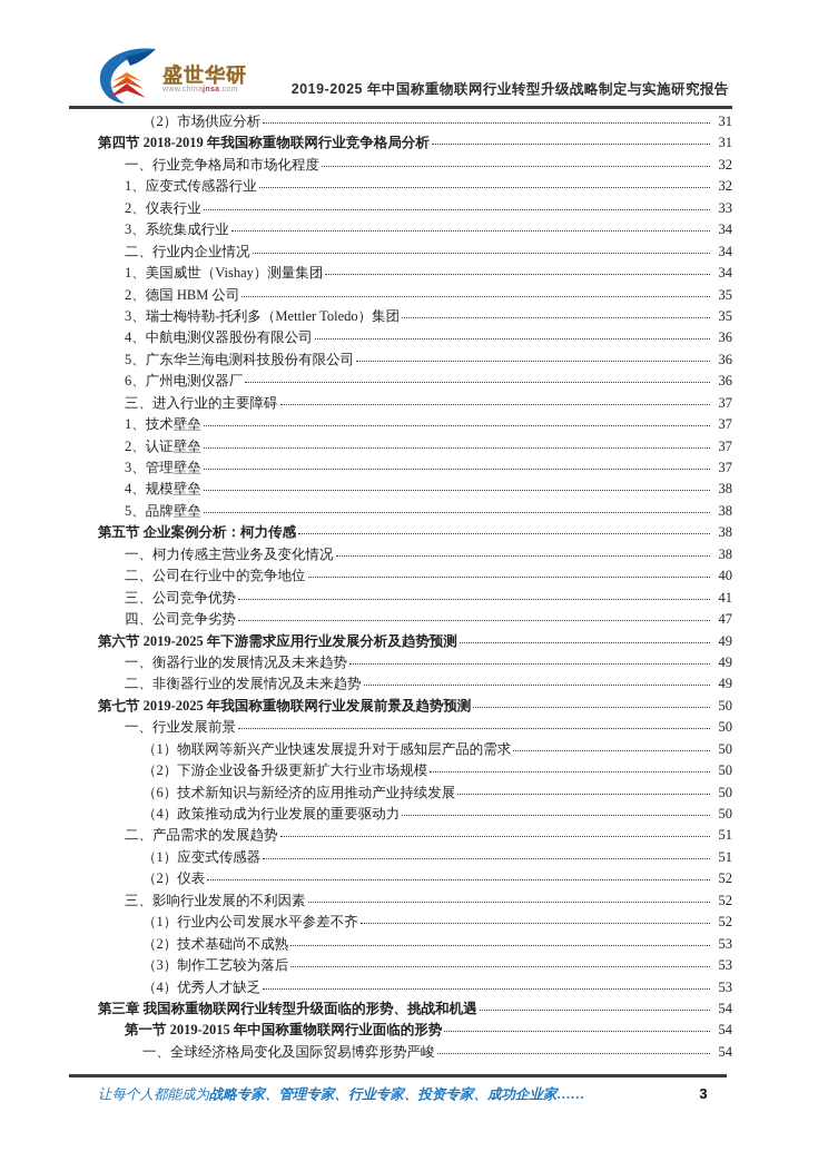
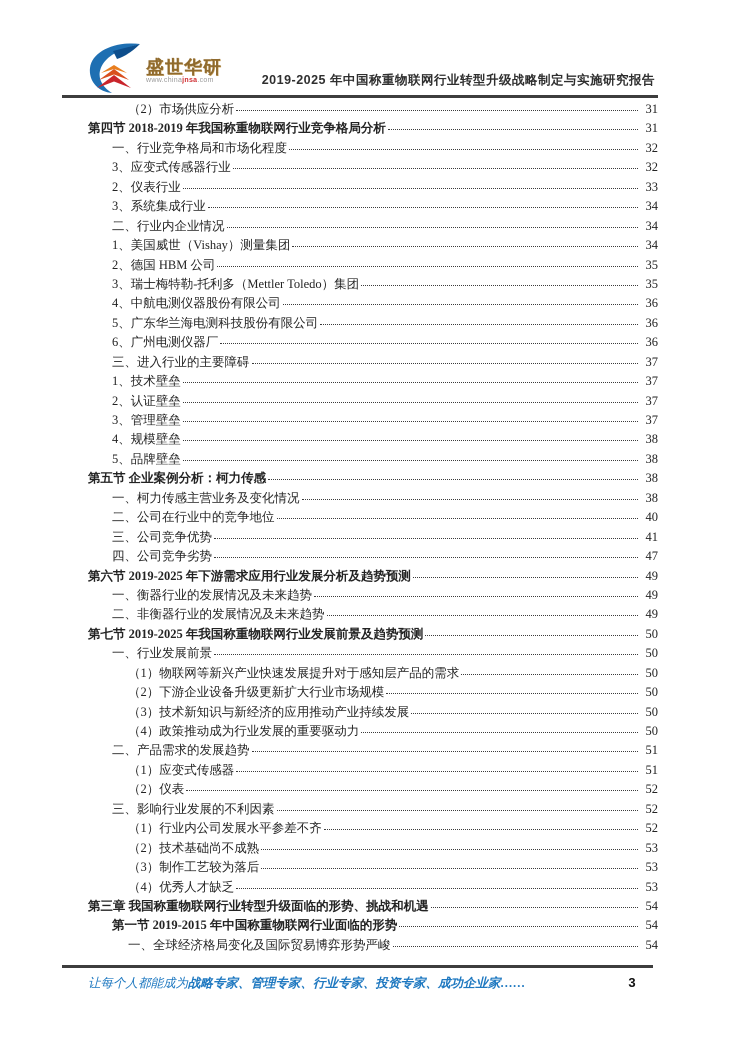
  盛世华研
  2019-2025 年中国称重物联网行业转型升级战略制定与实施研究报告
  （2）市场供应分析
  31
  第四节 2018-2019 年我国称重物联网行业竞争格局分析
  31
  一、行业竞争格局和市场化程度
  32
- 1、应变式传感器行业
+ 3、应变式传感器行业
  32
  2、仪表行业
  33
  3、系统集成行业
  34
  二、行业内企业情况
  34
  1、美国威世（Vishay）测量集团
  34
  2、德国 HBM 公司
  35
  3、瑞士梅特勒-托利多（Mettler Toledo）集团
  35
  4、中航电测仪器股份有限公司
  36
  5、广东华兰海电测科技股份有限公司
  36
  6、广州电测仪器厂
  36
  三、进入行业的主要障碍
  37
  1、技术壁垒
  37
  2、认证壁垒
  37
  3、管理壁垒
  37
  4、规模壁垒
  38
  5、品牌壁垒
  38
  第五节 企业案例分析：柯力传感
  38
  一、柯力传感主营业务及变化情况
  38
  二、公司在行业中的竞争地位
  40
  三、公司竞争优势
  41
  四、公司竞争劣势
  47
  第六节 2019-2025 年下游需求应用行业发展分析及趋势预测
  49
  一、衡器行业的发展情况及未来趋势
  49
  二、非衡器行业的发展情况及未来趋势
  49
  第七节 2019-2025 年我国称重物联网行业发展前景及趋势预测
  50
  一、行业发展前景
  50
  （1）物联网等新兴产业快速发展提升对于感知层产品的需求
  50
  （2）下游企业设备升级更新扩大行业市场规模
  50
- （6）技术新知识与新经济的应用推动产业持续发展
+ （3）技术新知识与新经济的应用推动产业持续发展
  50
  （4）政策推动成为行业发展的重要驱动力
  50
  二、产品需求的发展趋势
  51
  （1）应变式传感器
  51
  （2）仪表
  52
  三、影响行业发展的不利因素
  52
  （1）行业内公司发展水平参差不齐
  52
  （2）技术基础尚不成熟
  53
  （3）制作工艺较为落后
  53
  （4）优秀人才缺乏
  53
  第三章 我国称重物联网行业转型升级面临的形势、挑战和机遇
  54
  第一节 2019-2015 年中国称重物联网行业面临的形势
  54
  一、全球经济格局变化及国际贸易博弈形势严峻
  54
  让每个人都能成为战略专家、管理专家、行业专家、投资专家、成功企业家……
  3
